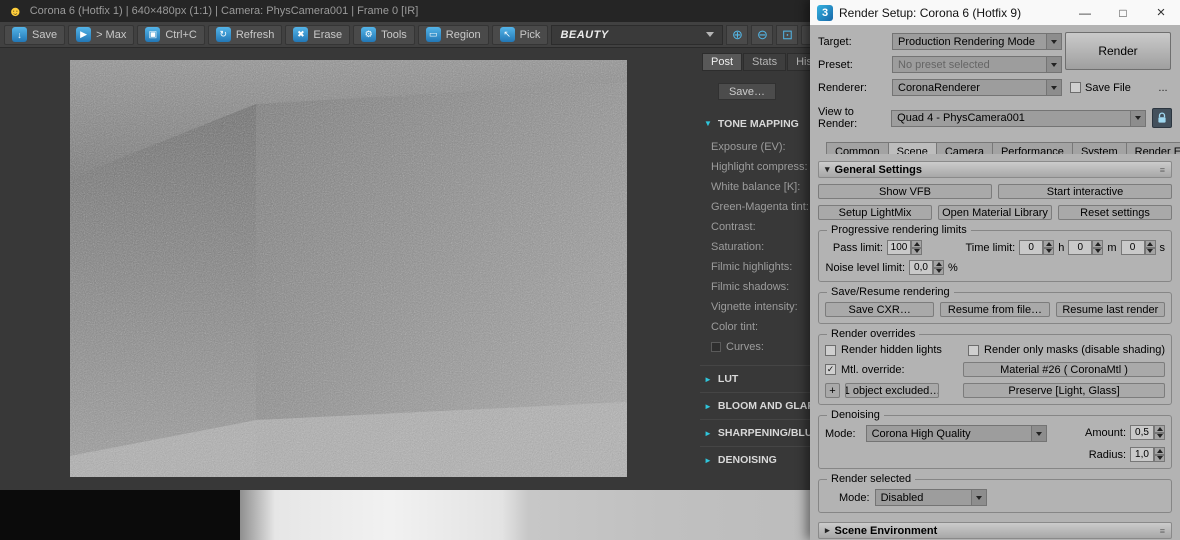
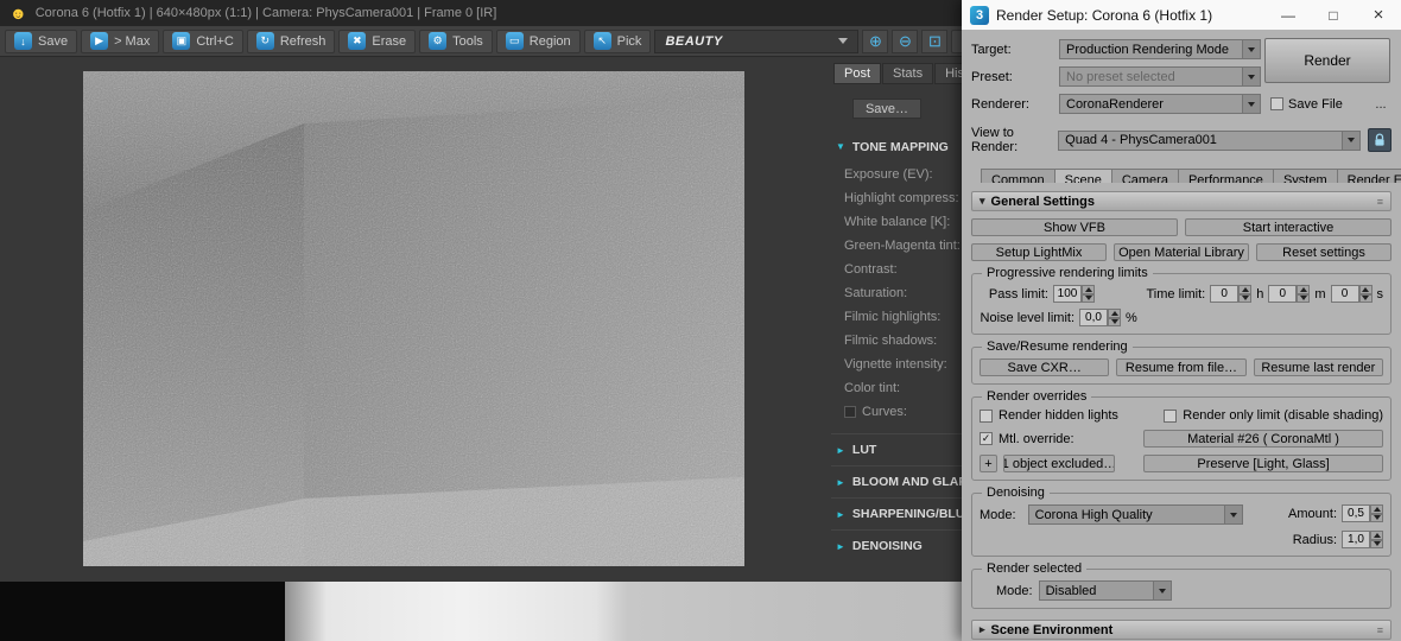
  ☻
  Corona 6 (Hotfix 1) | 640×480px (1:1) | Camera: PhysCamera001 | Frame 0 [IR]
  ↓
  Save
  ▶
  > Max
  ▣
  Ctrl+C
  ↻
  Refresh
  ✖
  Erase
  ⚙
  Tools
  ▭
  Region
  ↖
  Pick
  BEAUTY
  ⊕
  ⊖
  ⊡
  Post
  Stats
  Save…
  ▼
  TONE MAPPING
  Exposure (EV):
  Highlight compress:
  White balance [K]:
  Green-Magenta tint:
  Contrast:
  Saturation:
  Filmic highlights:
  Filmic shadows:
  Vignette intensity:
  Color tint:
  Curves:
  ►
  LUT
  ►
  BLOOM AND GLA
  ►
  SHARPENING/BLU
  ►
  DENOISING
  3
- Render Setup: Corona 6 (Hotfix 9)
+ Render Setup: Corona 6 (Hotfix 1)
  —
  □
  ×
  Render
  Target:
  Production Rendering Mode
  Preset:
  No preset selected
  Renderer:
  CoronaRenderer
  Save File
  ...
  View to Render:
  Quad 4 - PhysCamera001
  Common
  Scene
  Camera
  Performance
  System
  ▾
  General Settings
  ≡
  Show VFB
  Start interactive
  Setup LightMix
  Open Material Library
  Reset settings
  Progressive rendering limits
  Pass limit:
  100
  Time limit:
  0
  h
  0
  m
  0
  s
  Noise level limit:
  0,0
  %
  Save/Resume rendering
  Save CXR…
  Resume from file…
  Resume last render
  Render overrides
  Render hidden lights
- Render only masks (disable shading)
+ Render only limit (disable shading)
  ✓
  Mtl. override:
  Material #26 ( CoronaMtl )
  +
  1 object excluded…
  Preserve [Light, Glass]
  Denoising
  Mode:
  Corona High Quality
  Amount:
  0,5
  Radius:
  1,0
  Render selected
  Mode:
  Disabled
  ▸
  Scene Environment
  ≡
